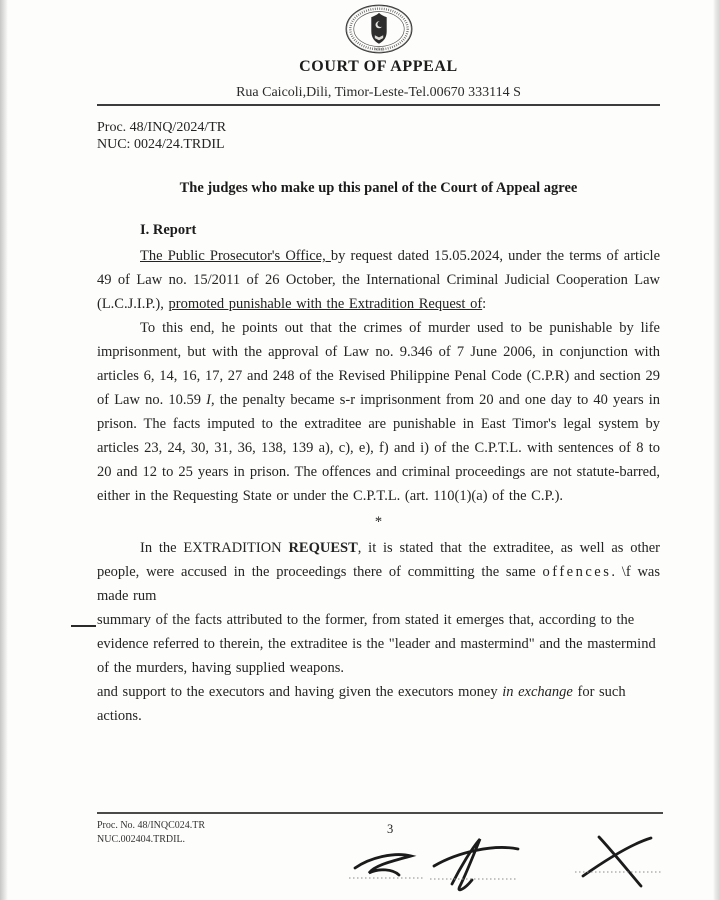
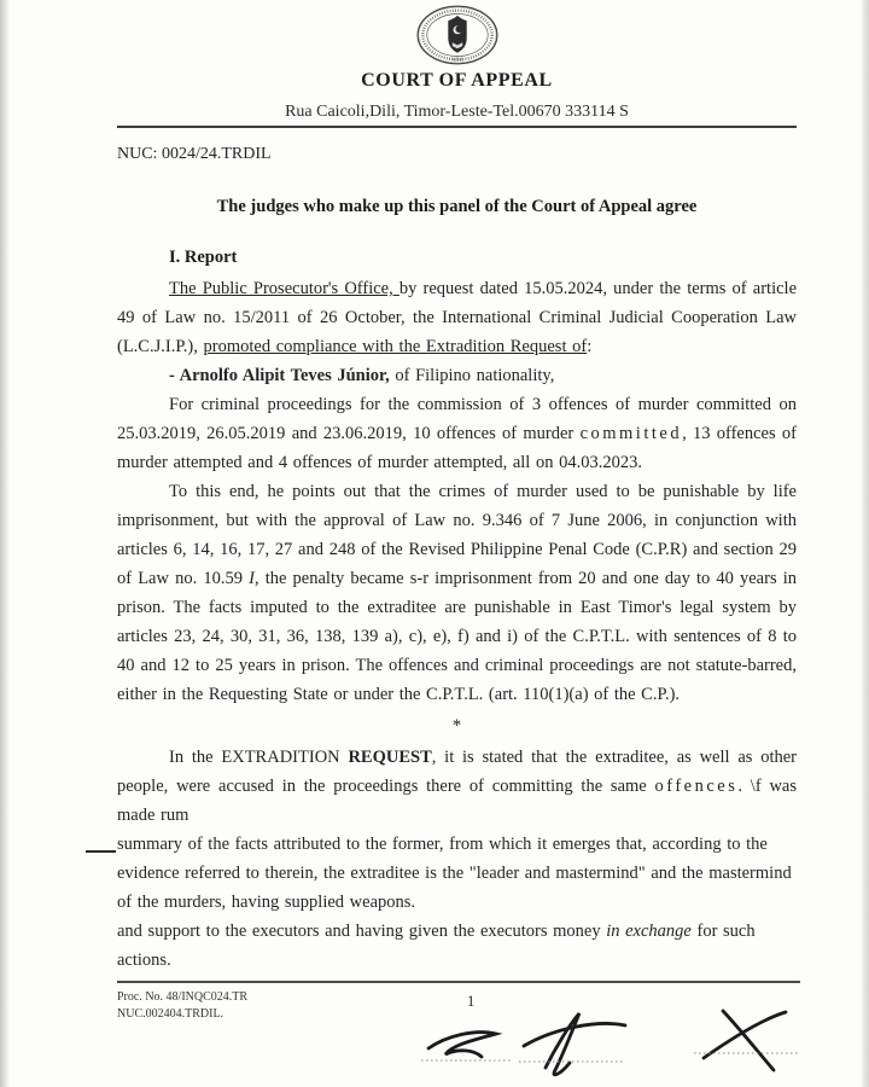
  COURT OF APPEAL
  Rua Caicoli,Dili, Timor-Leste-Tel.00670 333114 S
- Proc. 48/INQ/2024/TR
  NUC: 0024/24.TRDIL
  The judges who make up this panel of the Court of Appeal agree
  I. Report
- The Public Prosecutor's Office, by request dated 15.05.2024, under the terms of article 49 of Law no. 15/2011 of 26 October, the International Criminal Judicial Cooperation Law (L.C.J.I.P.), promoted punishable with the Extradition Request of:
+ The Public Prosecutor's Office, by request dated 15.05.2024, under the terms of article 49 of Law no. 15/2011 of 26 October, the International Criminal Judicial Cooperation Law (L.C.J.I.P.), promoted compliance with the Extradition Request of:
+ - Arnolfo Alipit Teves Júnior, of Filipino nationality,
+ For criminal proceedings for the commission of 3 offences of murder committed on 25.03.2019, 26.05.2019 and 23.06.2019, 10 offences of murder committed, 13 offences of murder attempted and 4 offences of murder attempted, all on 04.03.2023.
- To this end, he points out that the crimes of murder used to be punishable by life imprisonment, but with the approval of Law no. 9.346 of 7 June 2006, in conjunction with articles 6, 14, 16, 17, 27 and 248 of the Revised Philippine Penal Code (C.P.R) and section 29 of Law no. 10.59 I, the penalty became s-r imprisonment from 20 and one day to 40 years in prison. The facts imputed to the extraditee are punishable in East Timor's legal system by articles 23, 24, 30, 31, 36, 138, 139 a), c), e), f) and i) of the C.P.T.L. with sentences of 8 to 20 and 12 to 25 years in prison. The offences and criminal proceedings are not statute-barred, either in the Requesting State or under the C.P.T.L. (art. 110(1)(a) of the C.P.).
+ To this end, he points out that the crimes of murder used to be punishable by life imprisonment, but with the approval of Law no. 9.346 of 7 June 2006, in conjunction with articles 6, 14, 16, 17, 27 and 248 of the Revised Philippine Penal Code (C.P.R) and section 29 of Law no. 10.59 I, the penalty became s-r imprisonment from 20 and one day to 40 years in prison. The facts imputed to the extraditee are punishable in East Timor's legal system by articles 23, 24, 30, 31, 36, 138, 139 a), c), e), f) and i) of the C.P.T.L. with sentences of 8 to 40 and 12 to 25 years in prison. The offences and criminal proceedings are not statute-barred, either in the Requesting State or under the C.P.T.L. (art. 110(1)(a) of the C.P.).
  *
  In the EXTRADITION REQUEST, it is stated that the extraditee, as well as other people, were accused in the proceedings there of committing the same offences. \f was made rum
- summary of the facts attributed to the former, from stated it emerges that, according to the evidence referred to therein, the extraditee is the "leader and mastermind" and the mastermind of the murders, having supplied weapons.
+ summary of the facts attributed to the former, from which it emerges that, according to the evidence referred to therein, the extraditee is the "leader and mastermind" and the mastermind of the murders, having supplied weapons.
  and support to the executors and having given the executors money in exchange for such actions.
  Proc. No. 48/INQC024.TR
  NUC.002404.TRDIL.
- 3
+ 1
